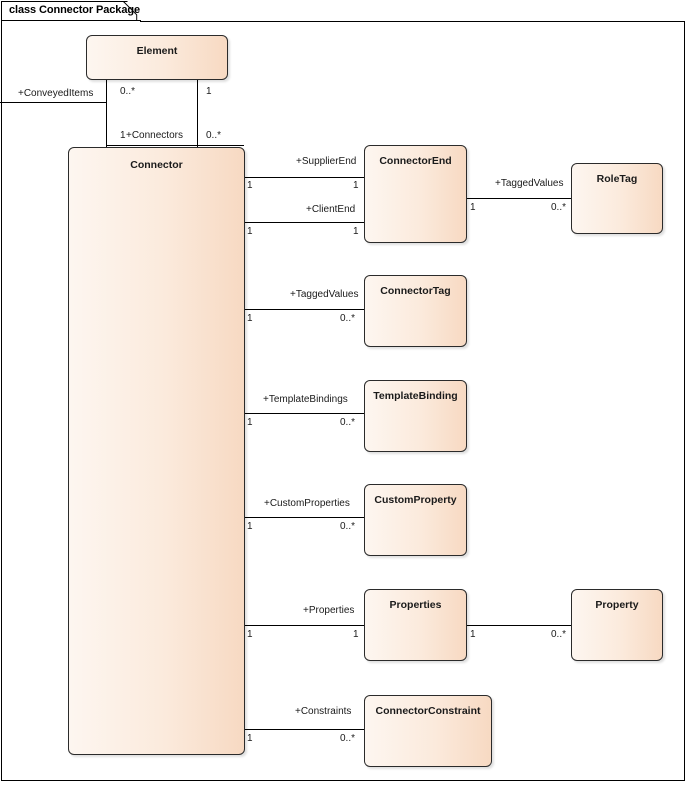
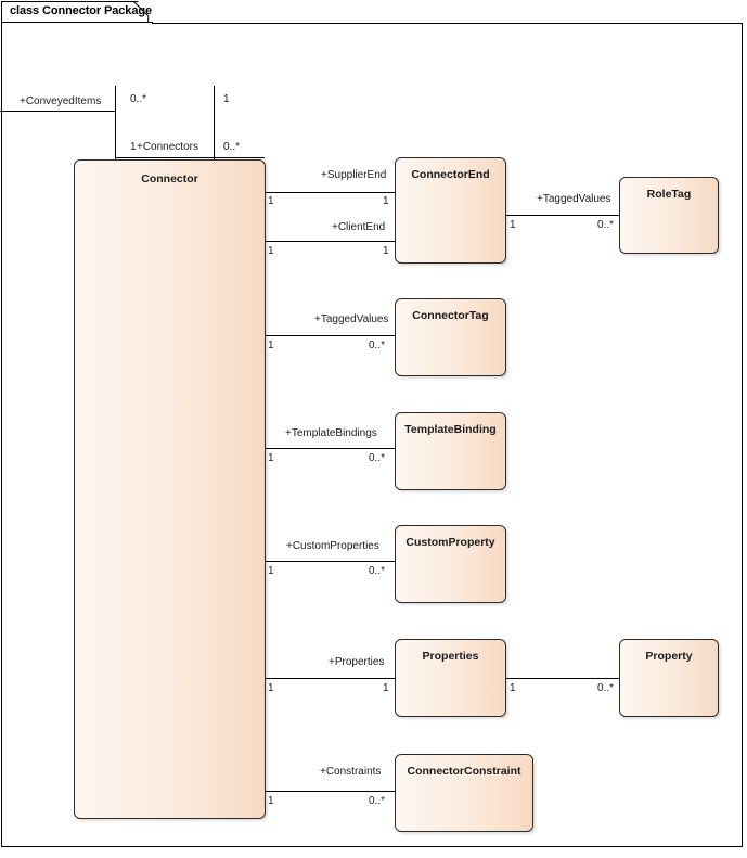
  class Connector Package
  +ConveyedItems
  0..*
  1
  +Connectors
  1
  0..*
  +SupplierEnd
  1
  1
  +ClientEnd
  1
  1
  +TaggedValues
  1
  0..*
  +TaggedValues
  1
  0..*
  +TemplateBindings
  1
  0..*
  +CustomProperties
  1
  0..*
  +Properties
  1
  1
  1
  0..*
  +Constraints
  1
  0..*
- Element
  Connector
  ConnectorEnd
  RoleTag
  ConnectorTag
  TemplateBinding
  CustomProperty
  Properties
  Property
  ConnectorConstraint
